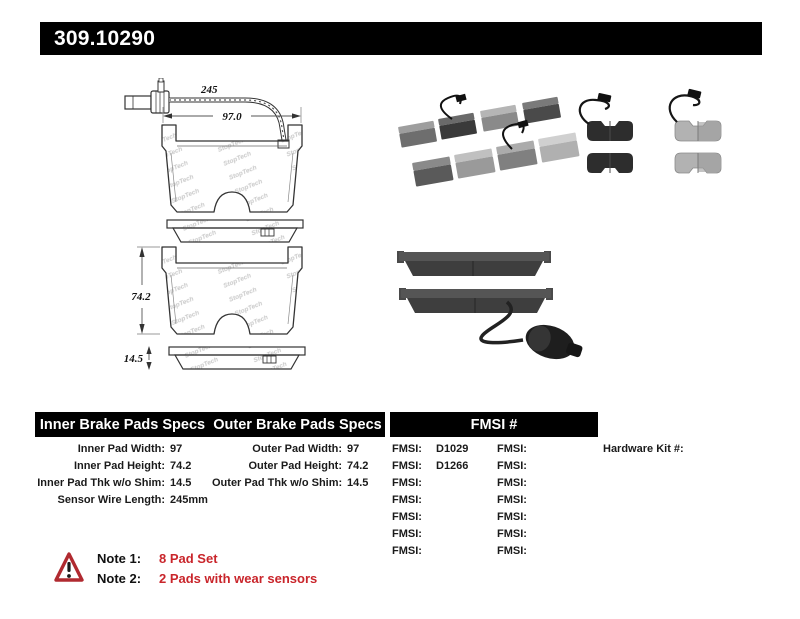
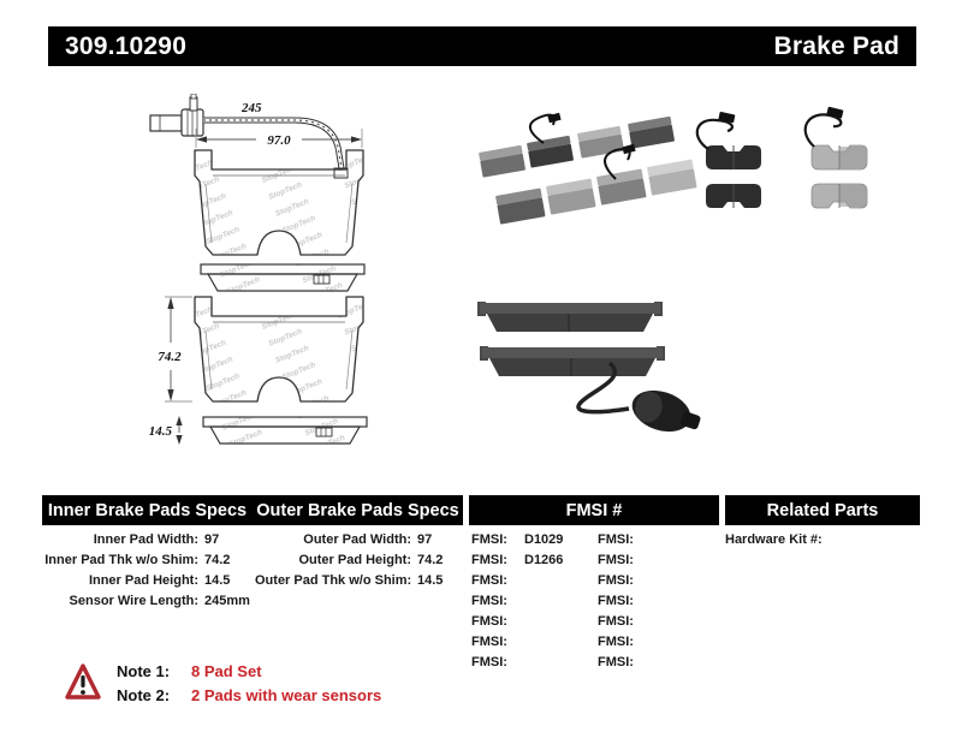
  309.10290
+ Brake Pad
  245
  97.0
  74.2
  14.5
  Inner Brake Pads Specs
  Outer Brake Pads Specs
  FMSI #
+ Related Parts
  Inner Pad Width:
  97
- Inner Pad Height:
+ Inner Pad Thk w/o Shim:
  74.2
- Inner Pad Thk w/o Shim:
+ Inner Pad Height:
  14.5
  Sensor Wire Length:
  245mm
  Outer Pad Width:
  97
  Outer Pad Height:
  74.2
  Outer Pad Thk w/o Shim:
  14.5
  FMSI:
  D1029
  FMSI:
  D1266
  FMSI:
  FMSI:
  FMSI:
  FMSI:
  FMSI:
  FMSI:
  FMSI:
  FMSI:
  FMSI:
  FMSI:
  FMSI:
  FMSI:
  Hardware Kit #:
  Note 1:
  8 Pad Set
  Note 2:
  2 Pads with wear sensors
